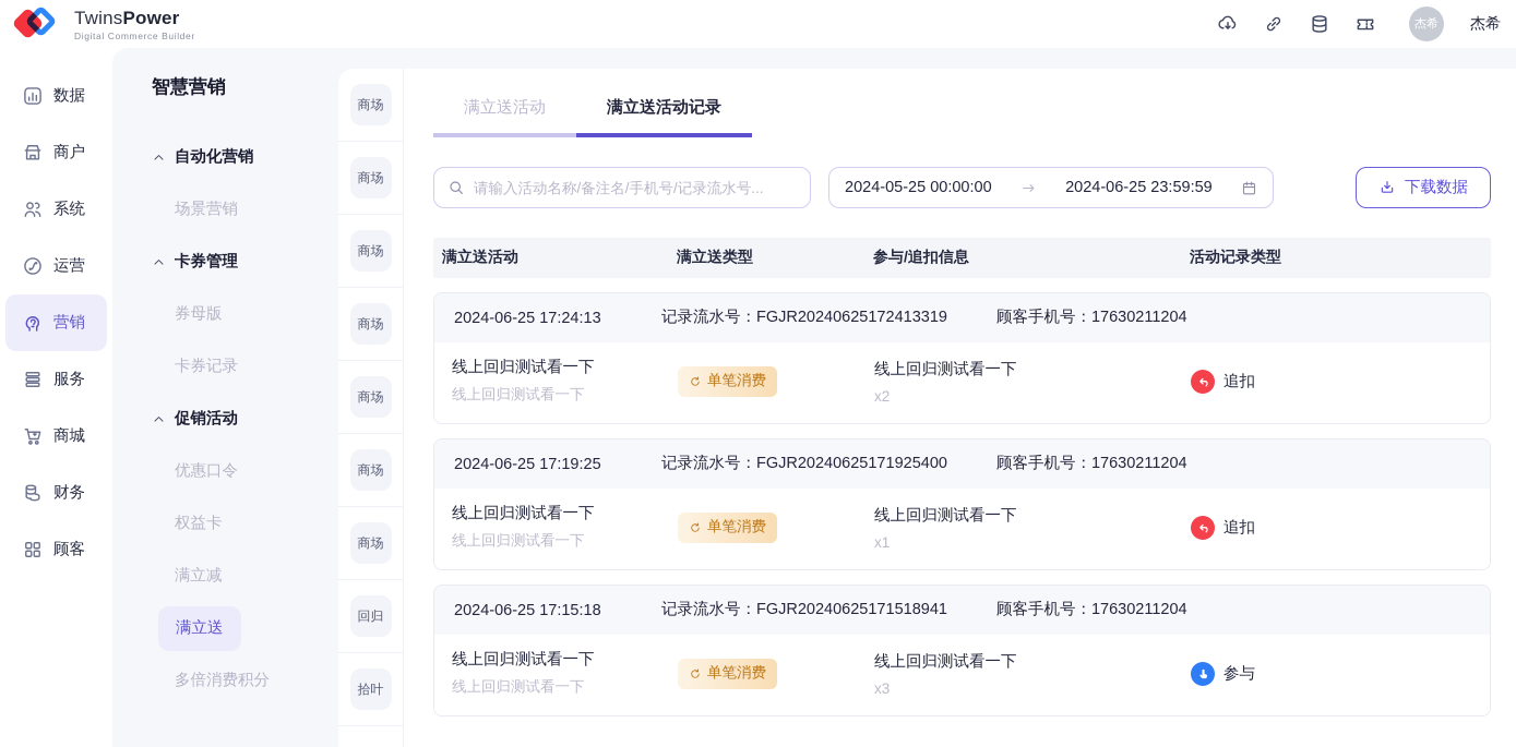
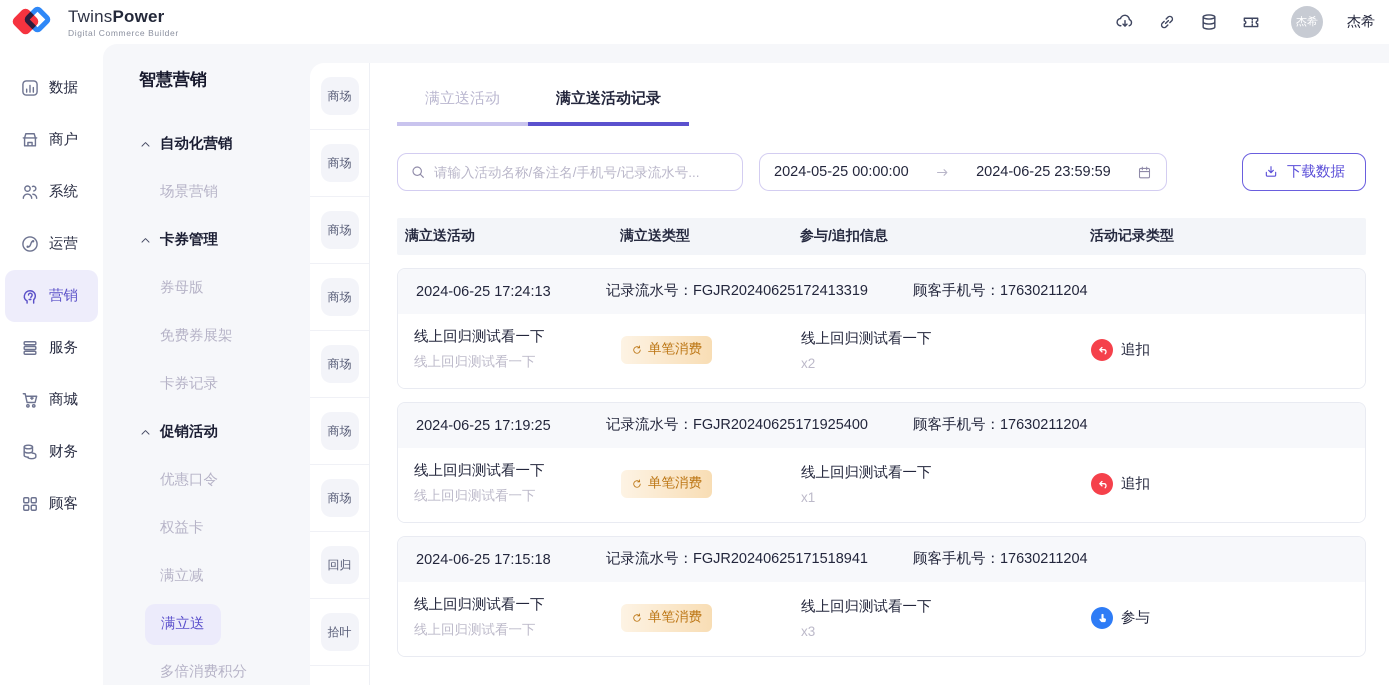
  TwinsPower
  Digital Commerce Builder
  杰希
  杰希
  数据
  商户
  系统
  运营
  营销
  服务
  商城
  财务
  顾客
  智慧营销
  自动化营销
  场景营销
  卡券管理
  券母版
+ 免费券展架
  卡券记录
  促销活动
  优惠口令
  权益卡
  满立减
  满立送
  多倍消费积分
  商场
  商场
  商场
  商场
  商场
  商场
  商场
  回归
  拾叶
  满立送活动
  满立送活动记录
  请输入活动名称/备注名/手机号/记录流水号...
  2024-05-25 00:00:00
  2024-06-25 23:59:59
  下载数据
  满立送活动
  满立送类型
  参与/追扣信息
  活动记录类型
  2024-06-25 17:24:13
  记录流水号：FGJR20240625172413319
  顾客手机号：17630211204
  线上回归测试看一下
  线上回归测试看一下
  单笔消费
  线上回归测试看一下
  x2
  追扣
  2024-06-25 17:19:25
  记录流水号：FGJR20240625171925400
  顾客手机号：17630211204
  线上回归测试看一下
  线上回归测试看一下
  单笔消费
  线上回归测试看一下
  x1
  追扣
  2024-06-25 17:15:18
  记录流水号：FGJR20240625171518941
  顾客手机号：17630211204
  线上回归测试看一下
  线上回归测试看一下
  单笔消费
  线上回归测试看一下
  x3
  参与
